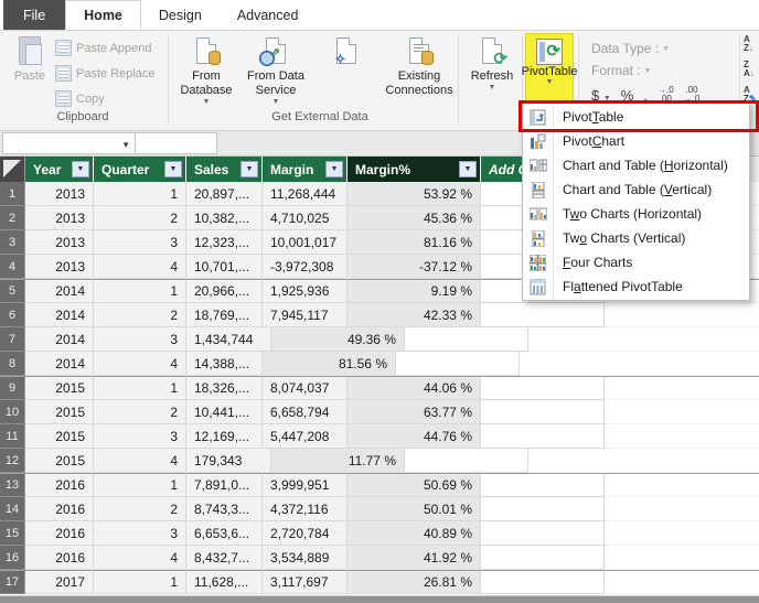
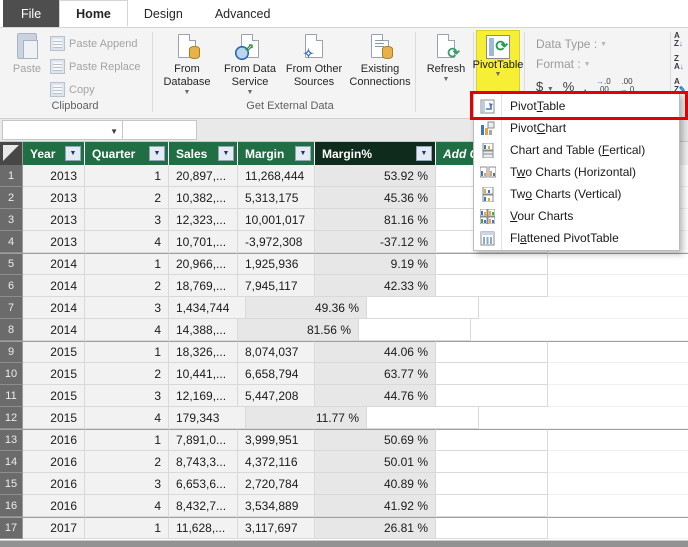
  File
  Home
  Design
  Advanced
  Paste
  Paste Append
  Paste Replace
  Copy
  Clipboard
  From Database
  From Data Service
  ✧
+ From Other Sources
  Existing Connections
  Get External Data
  ⟳
  Refresh
  ⟳
  PivotTable
  Data Type :
  Format :
  %
  ,
  →.0
  .00
  .00
  →.0
  A
  Z↓
  Z
  A↓
  A
  Z✎
  ▼
  Year
  Quarter
  Sales
  Margin
  Margin%
  1
  2013
  1
  20,897,...
  11,268,444
  53.92 %
  2
  2013
  2
  10,382,...
- 4,710,025
+ 5,313,175
  45.36 %
  3
  2013
  3
  12,323,...
  10,001,017
  81.16 %
  4
  2013
  4
  10,701,...
  -3,972,308
  -37.12 %
  5
  2014
  1
  20,966,...
  1,925,936
  9.19 %
  6
  2014
  2
  18,769,...
  7,945,117
  42.33 %
  7
  2014
  3
  1,434,744
  49.36 %
  8
  2014
  4
  14,388,...
  81.56 %
  9
  2015
  1
  18,326,...
  8,074,037
  44.06 %
  10
  2015
  2
  10,441,...
  6,658,794
  63.77 %
  11
  2015
  3
  12,169,...
  5,447,208
  44.76 %
  12
  2015
  4
  179,343
  11.77 %
  13
  2016
  1
  7,891,0...
  3,999,951
  50.69 %
  14
  2016
  2
  8,743,3...
  4,372,116
  50.01 %
  15
  2016
  3
  6,653,6...
  2,720,784
  40.89 %
  16
  2016
  4
  8,432,7...
  3,534,889
  41.92 %
  17
  2017
  1
  11,628,...
  3,117,697
  26.81 %
  PivotTable
  PivotChart
- Chart and Table (Horizontal)
- Chart and Table (Vertical)
+ Chart and Table (Fertical)
  Two Charts (Horizontal)
  Two Charts (Vertical)
- Four Charts
+ Vour Charts
  Flattened PivotTable
